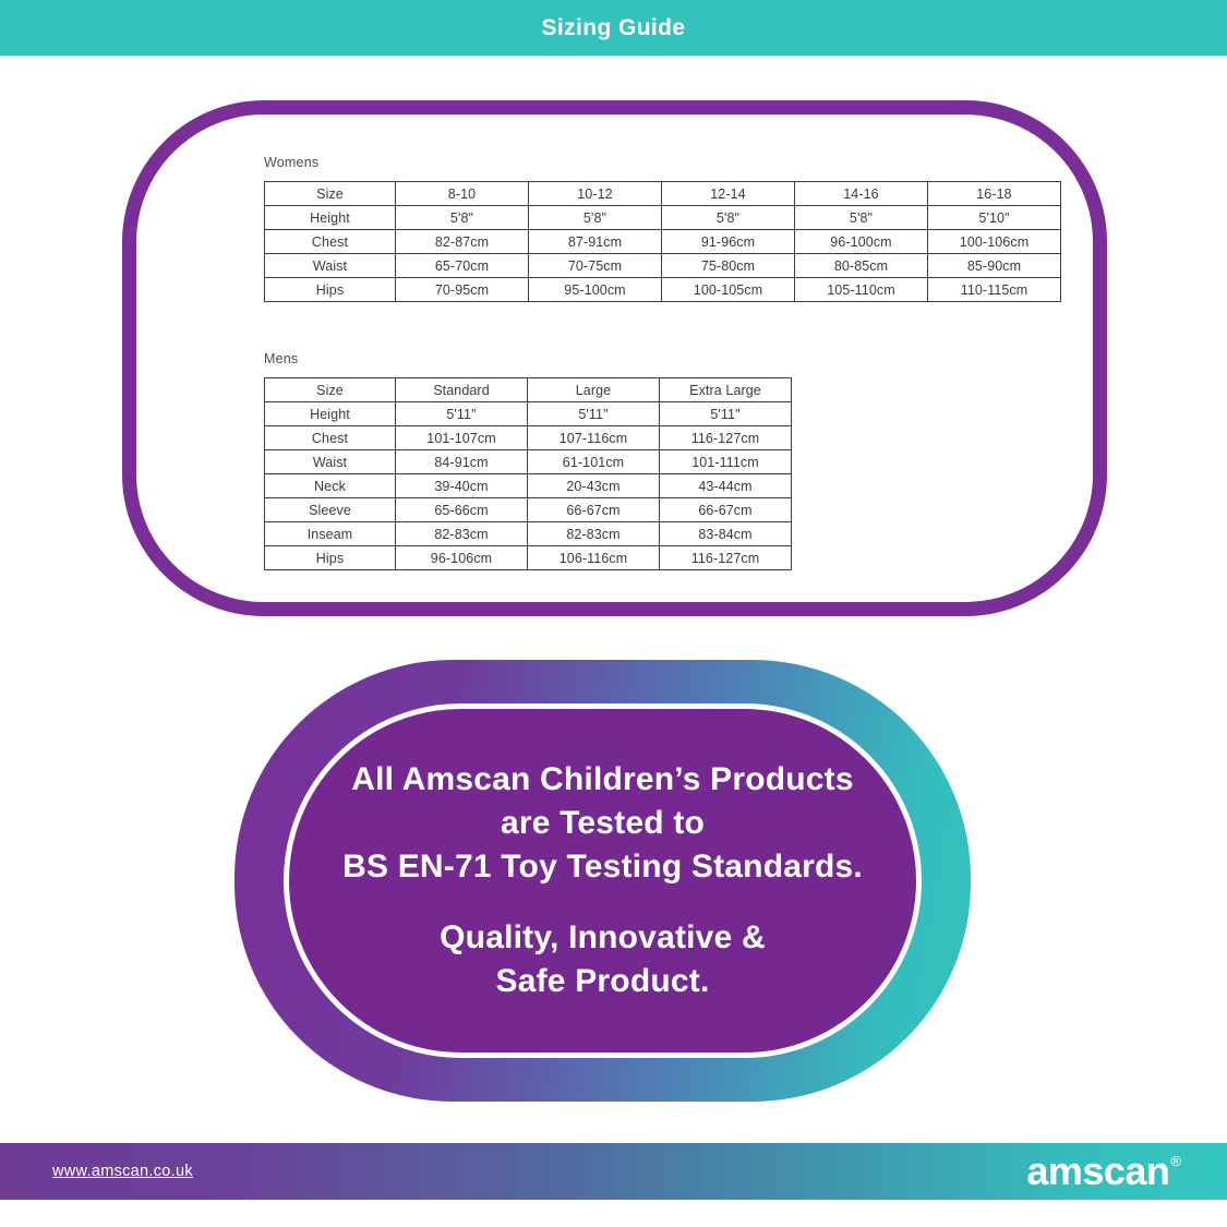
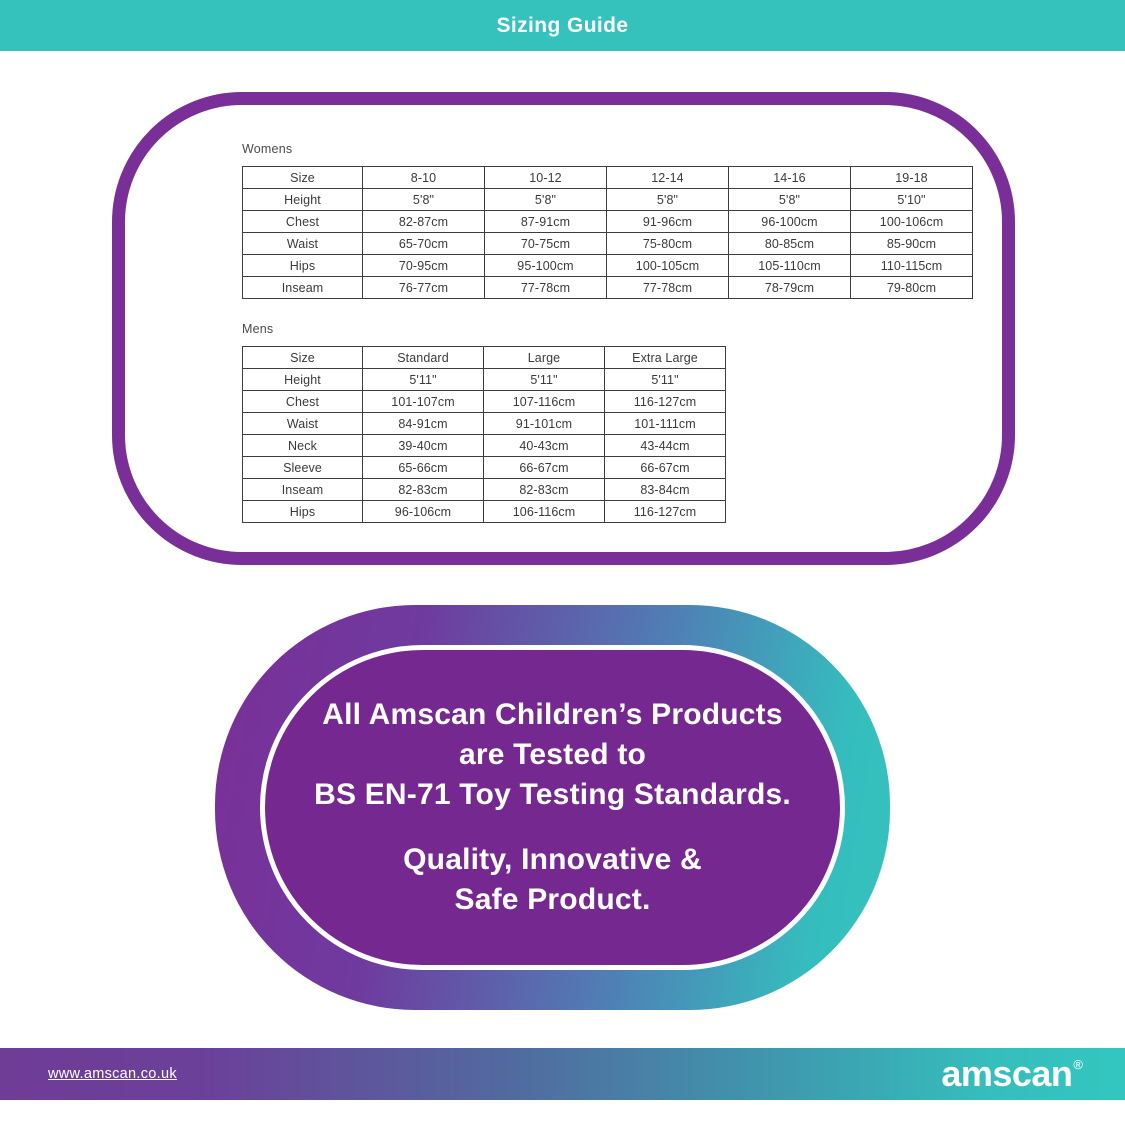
  Sizing Guide
  Womens
- Size	8-10	10-12	12-14	14-16	16-18
+ Size	8-10	10-12	12-14	14-16	19-18
  Height	5'8"	5'8"	5'8"	5'8"	5'10"
  Chest	82-87cm	87-91cm	91-96cm	96-100cm	100-106cm
  Waist	65-70cm	70-75cm	75-80cm	80-85cm	85-90cm
  Hips	70-95cm	95-100cm	100-105cm	105-110cm	110-115cm
+ Inseam	76-77cm	77-78cm	77-78cm	78-79cm	79-80cm
  Mens
  Size	Standard	Large	Extra Large
  Height	5'11"	5'11"	5'11"
  Chest	101-107cm	107-116cm	116-127cm
- Waist	84-91cm	61-101cm	101-111cm
+ Waist	84-91cm	91-101cm	101-111cm
- Neck	39-40cm	20-43cm	43-44cm
+ Neck	39-40cm	40-43cm	43-44cm
  Sleeve	65-66cm	66-67cm	66-67cm
  Inseam	82-83cm	82-83cm	83-84cm
  Hips	96-106cm	106-116cm	116-127cm
  All Amscan Children’s Products
  are Tested to
  BS EN-71 Toy Testing Standards.
  Quality, Innovative &
  Safe Product.
  www.amscan.co.uk
  amscan
  ®
